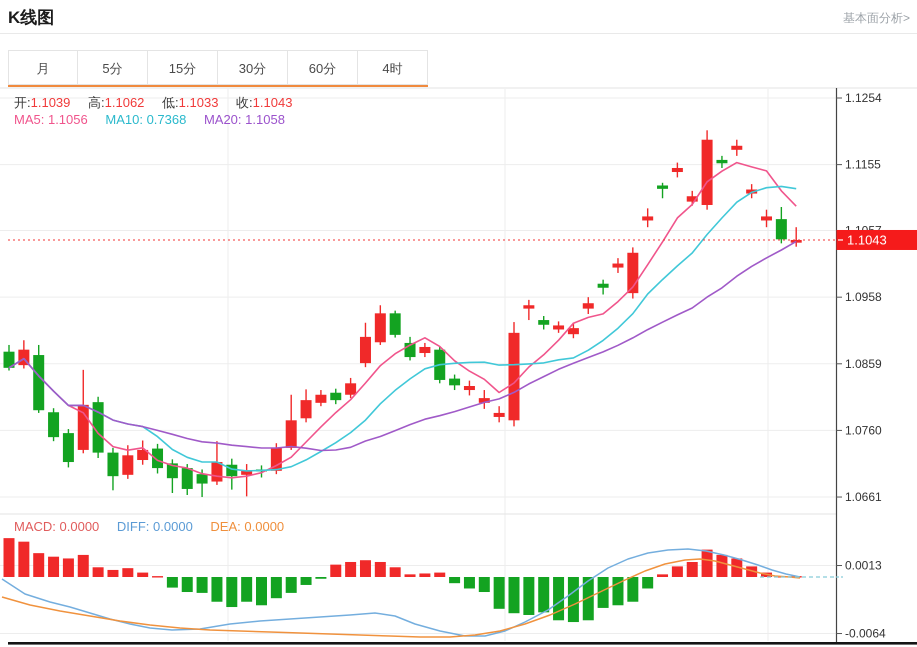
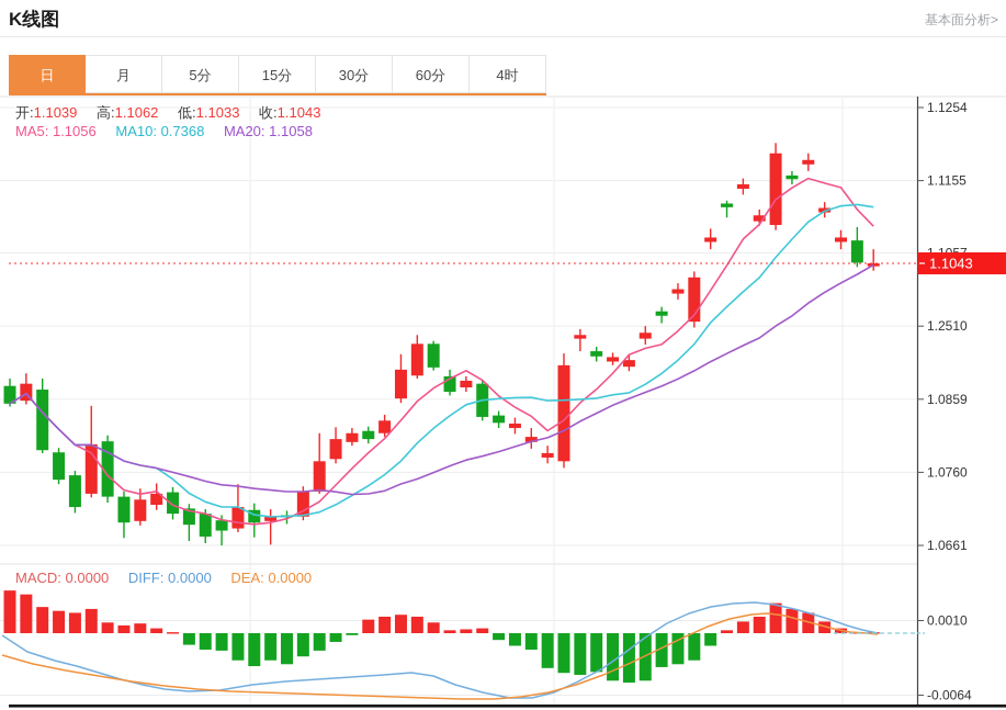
  K线图
  基本面分析>
+ 日
  月
  5分
  15分
  30分
  60分
  4时
  开:1.1039 高:1.1062 低:1.1033 收:1.1043
  MA5: 1.1056 MA10: 0.7368 MA20: 1.1058
  MACD: 0.0000 DIFF: 0.0000 DEA: 0.0000
  1.1254
  1.1155
- 1.0958
+ 1.2510
  1.0859
  1.0760
  1.0661
- 0.0013
+ 0.0010
  -0.0064
  1.1043
